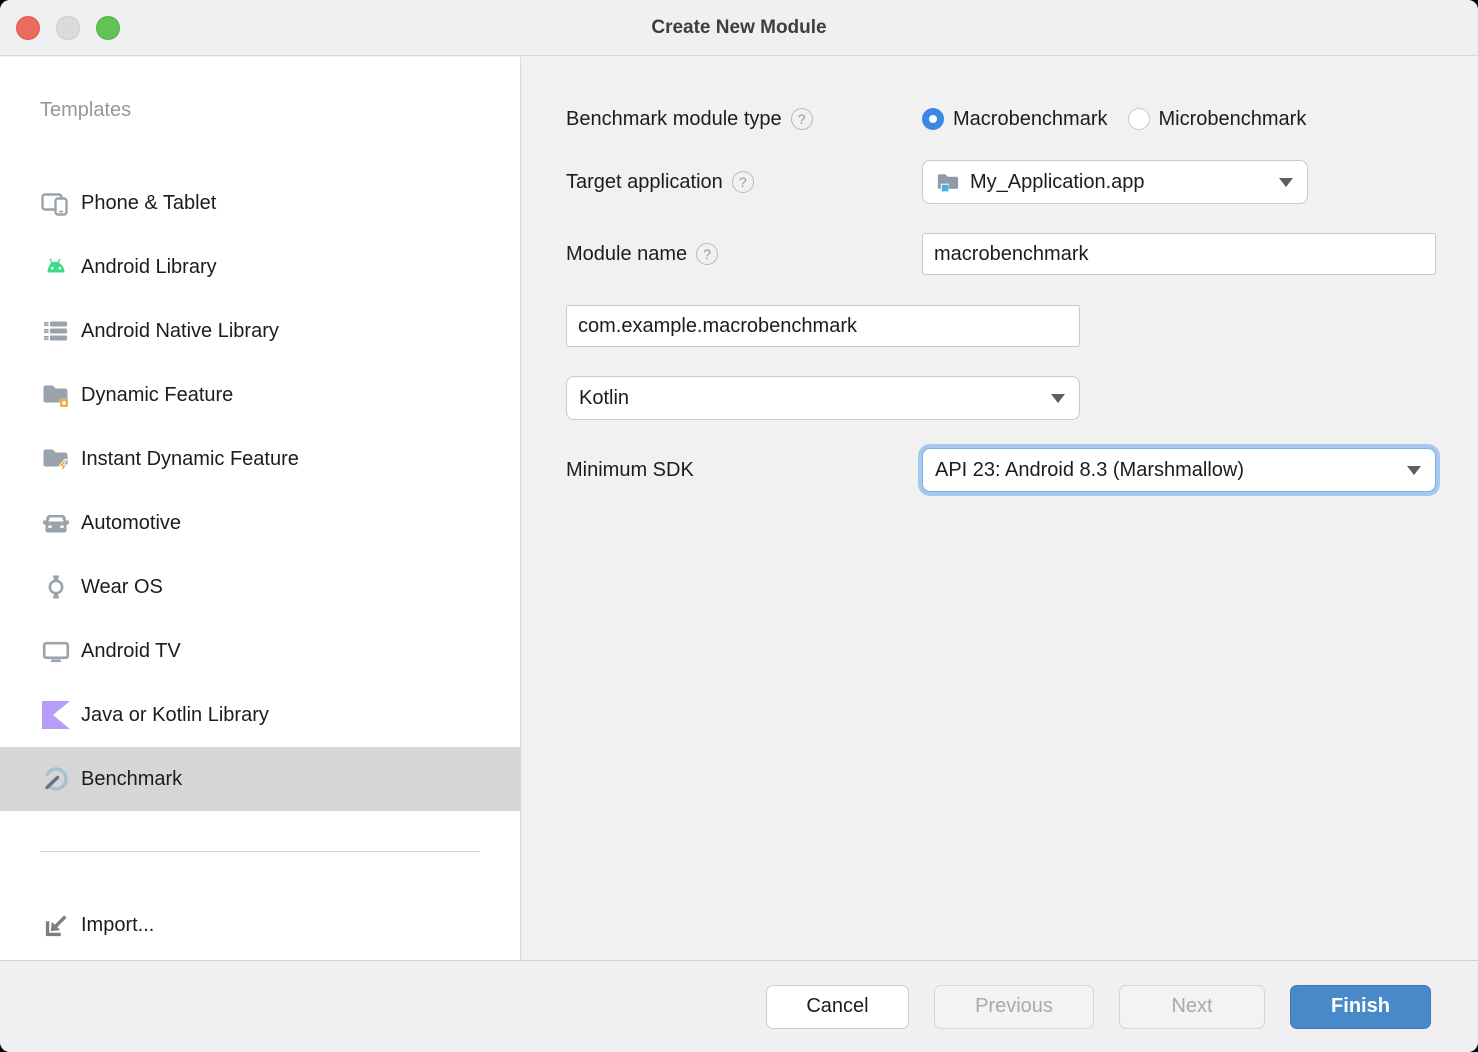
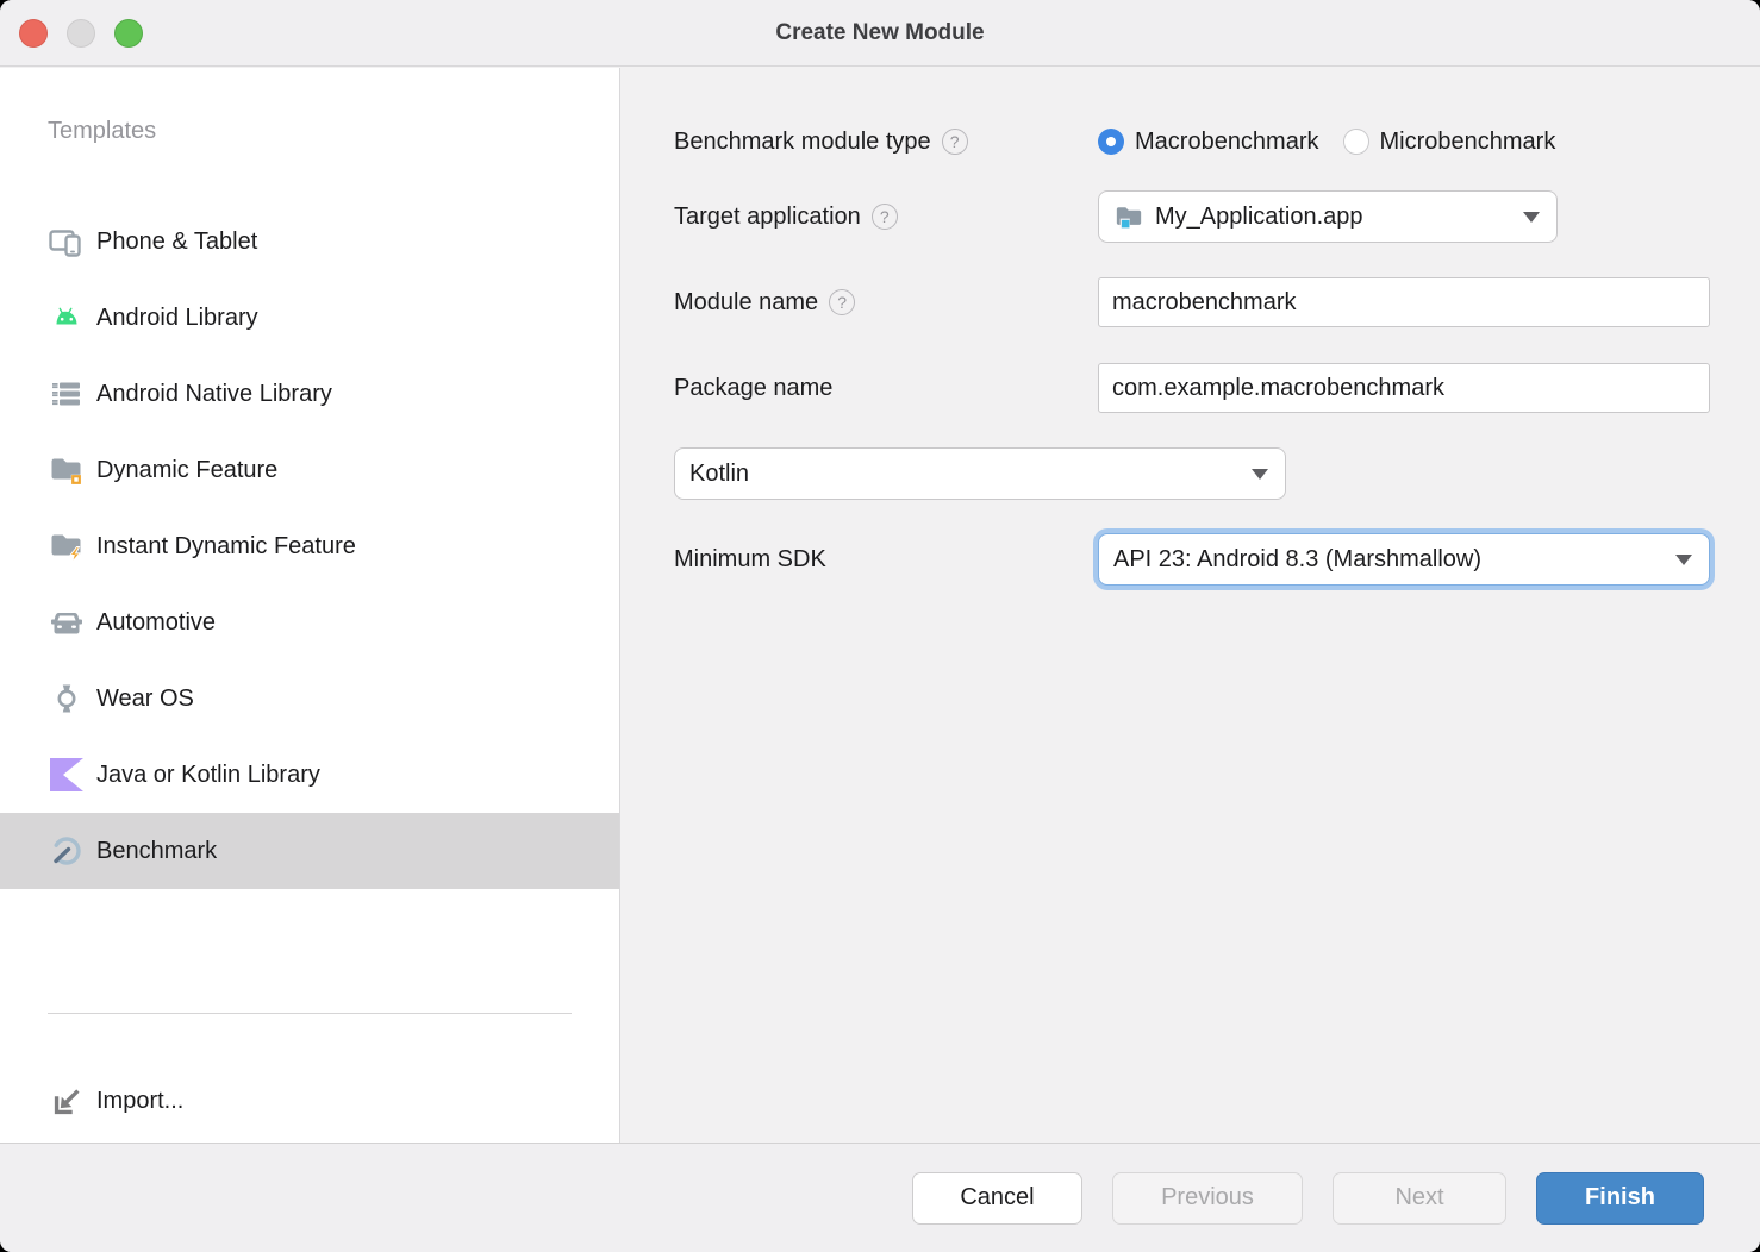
  Create New Module
  Templates
  Phone & Tablet
  Android Library
  Android Native Library
  Dynamic Feature
  Instant Dynamic Feature
  Automotive
  Wear OS
- Android TV
  Java or Kotlin Library
  Benchmark
  Import...
  Benchmark module type
  ?
  Macrobenchmark
  Microbenchmark
  Target application
  ?
  My_Application.app
  Module name
  ?
  macrobenchmark
+ Package name
  com.example.macrobenchmark
  Kotlin
  Minimum SDK
  API 23: Android 8.3 (Marshmallow)
  Cancel
  Previous
  Next
  Finish
